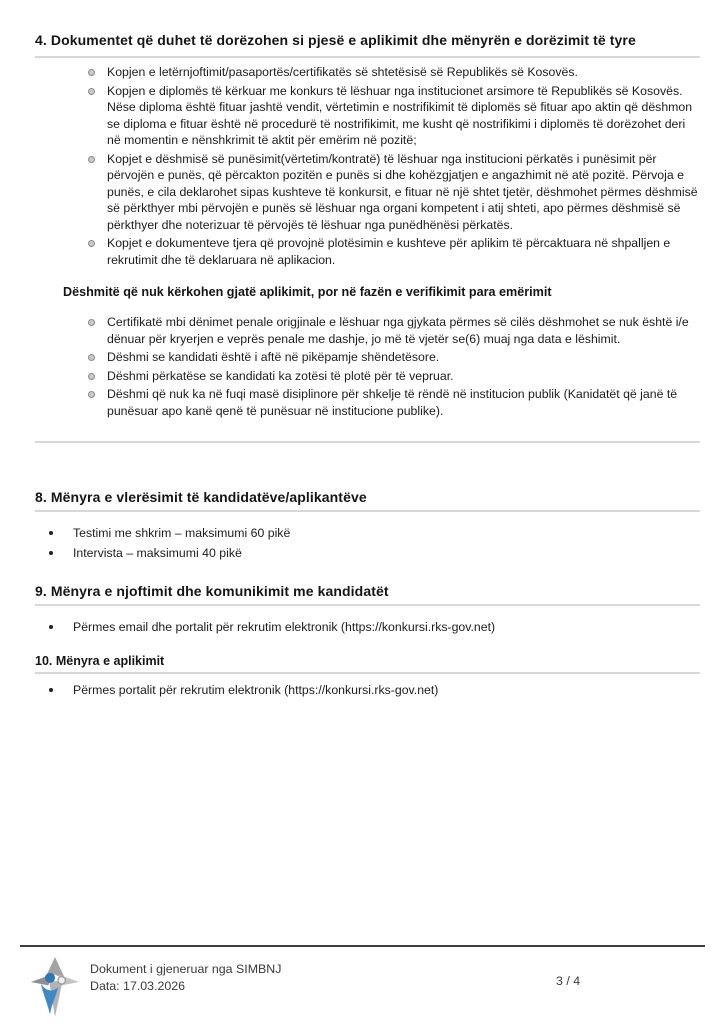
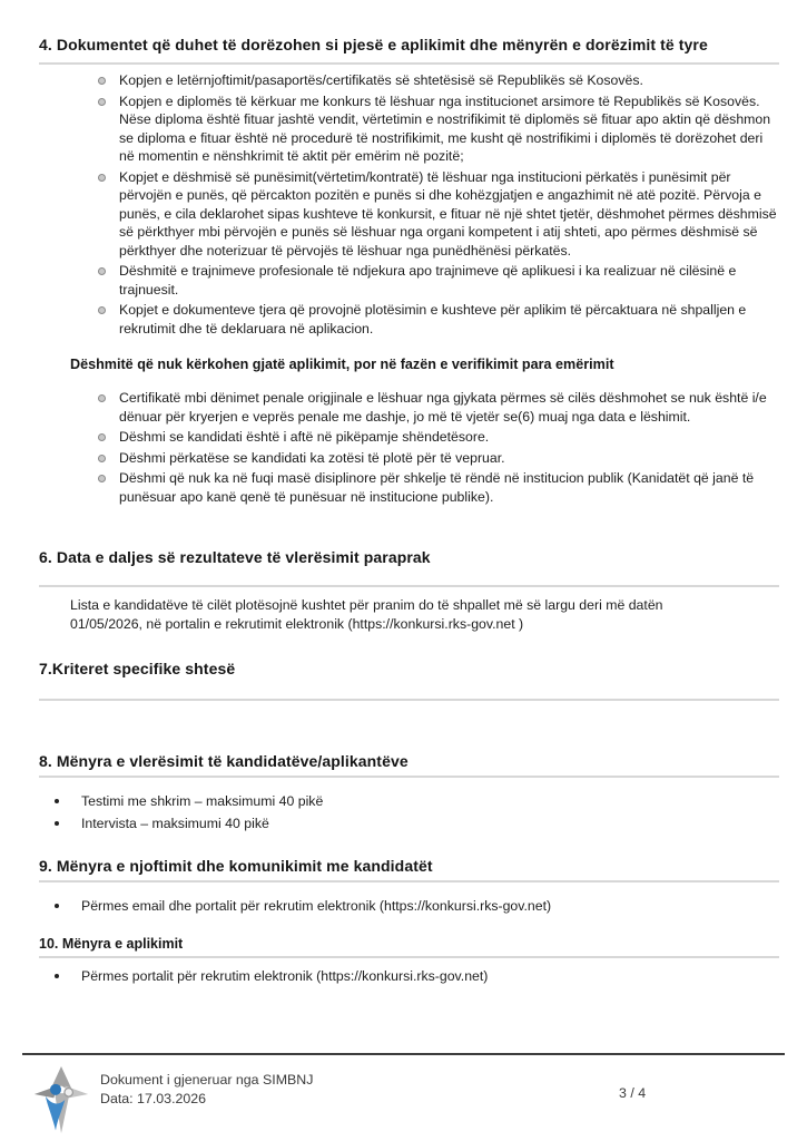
  4. Dokumentet që duhet të dorëzohen si pjesë e aplikimit dhe mënyrën e dorëzimit të tyre
  Kopjen e letërnjoftimit/pasaportës/certifikatës së shtetësisë së Republikës së Kosovës.
  Kopjen e diplomës të kërkuar me konkurs të lëshuar nga institucionet arsimore të Republikës së Kosovës. Nëse diploma është fituar jashtë vendit, vërtetimin e nostrifikimit të diplomës së fituar apo aktin që dëshmon se diploma e fituar është në procedurë të nostrifikimit, me kusht që nostrifikimi i diplomës të dorëzohet deri në momentin e nënshkrimit të aktit për emërim në pozitë;
  Kopjet e dëshmisë së punësimit(vërtetim/kontratë) të lëshuar nga institucioni përkatës i punësimit për përvojën e punës, që përcakton pozitën e punës si dhe kohëzgjatjen e angazhimit në atë pozitë. Përvoja e punës, e cila deklarohet sipas kushteve të konkursit, e fituar në një shtet tjetër, dëshmohet përmes dëshmisë së përkthyer mbi përvojën e punës së lëshuar nga organi kompetent i atij shteti, apo përmes dëshmisë së përkthyer dhe noterizuar të përvojës të lëshuar nga punëdhënësi përkatës.
+ Dëshmitë e trajnimeve profesionale të ndjekura apo trajnimeve që aplikuesi i ka realizuar në cilësinë e trajnuesit.
  Kopjet e dokumenteve tjera që provojnë plotësimin e kushteve për aplikim të përcaktuara në shpalljen e rekrutimit dhe të deklaruara në aplikacion.
  Dëshmitë që nuk kërkohen gjatë aplikimit, por në fazën e verifikimit para emërimit
  Certifikatë mbi dënimet penale origjinale e lëshuar nga gjykata përmes së cilës dëshmohet se nuk është i/e dënuar për kryerjen e veprës penale me dashje, jo më të vjetër se(6) muaj nga data e lëshimit.
  Dëshmi se kandidati është i aftë në pikëpamje shëndetësore.
  Dëshmi përkatëse se kandidati ka zotësi të plotë për të vepruar.
  Dëshmi që nuk ka në fuqi masë disiplinore për shkelje të rëndë në institucion publik (Kanidatët që janë të punësuar apo kanë qenë të punësuar në institucione publike).
+ 6. Data e daljes së rezultateve të vlerësimit paraprak
+ Lista e kandidatëve të cilët plotësojnë kushtet për pranim do të shpallet më së largu deri më datën 01/05/2026, në portalin e rekrutimit elektronik (https://konkursi.rks-gov.net )
+ 7.Kriteret specifike shtesë
  8. Mënyra e vlerësimit të kandidatëve/aplikantëve
- Testimi me shkrim – maksimumi 60 pikë
+ Testimi me shkrim – maksimumi 40 pikë
  Intervista – maksimumi 40 pikë
  9. Mënyra e njoftimit dhe komunikimit me kandidatët
  Përmes email dhe portalit për rekrutim elektronik (https://konkursi.rks-gov.net)
  10. Mënyra e aplikimit
  Përmes portalit për rekrutim elektronik (https://konkursi.rks-gov.net)
  Dokument i gjeneruar nga SIMBNJ
  Data: 17.03.2026
  3 / 4
